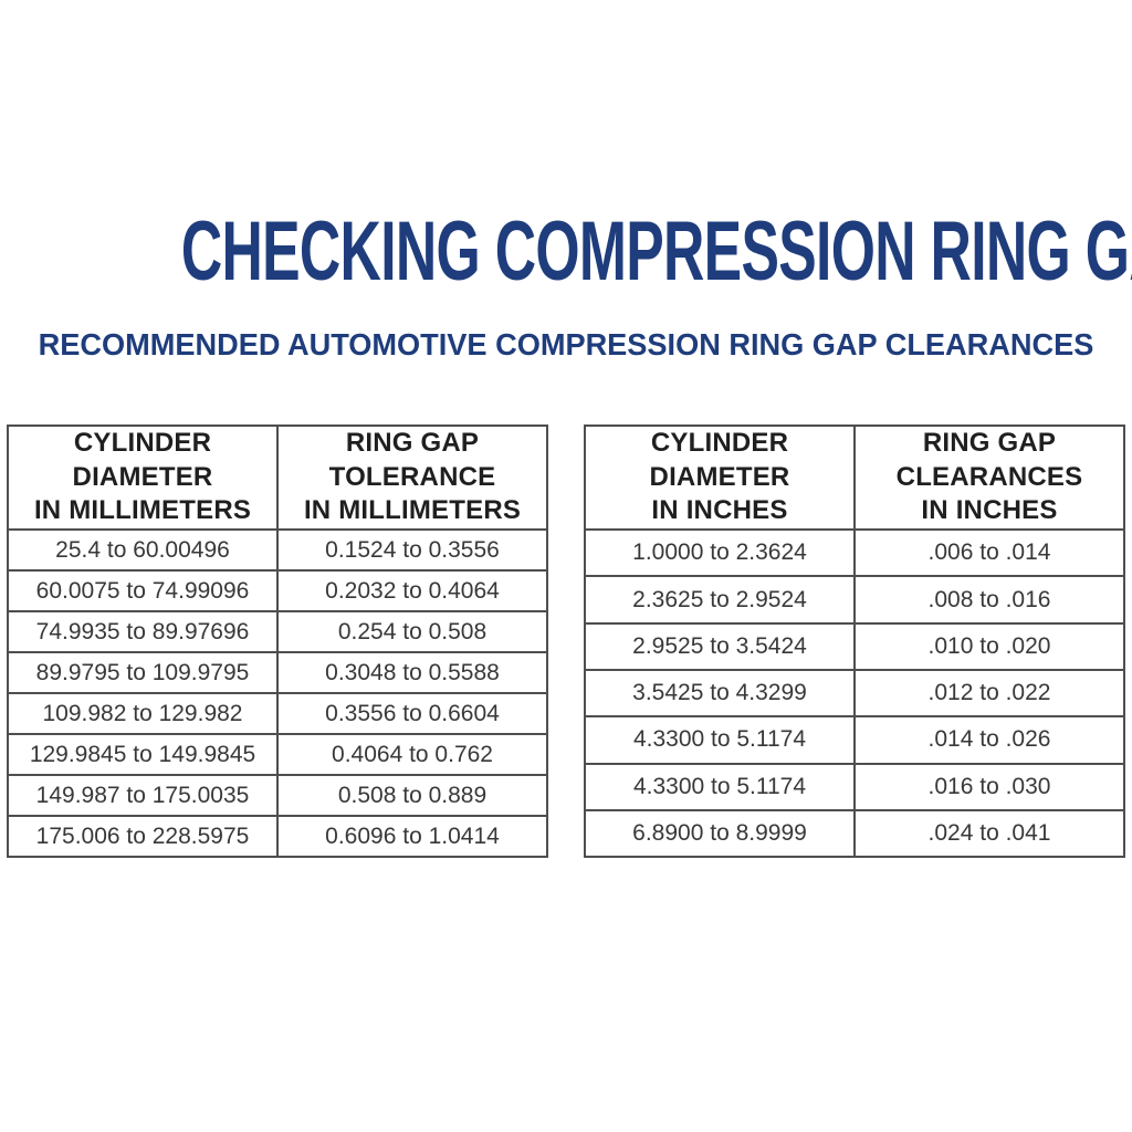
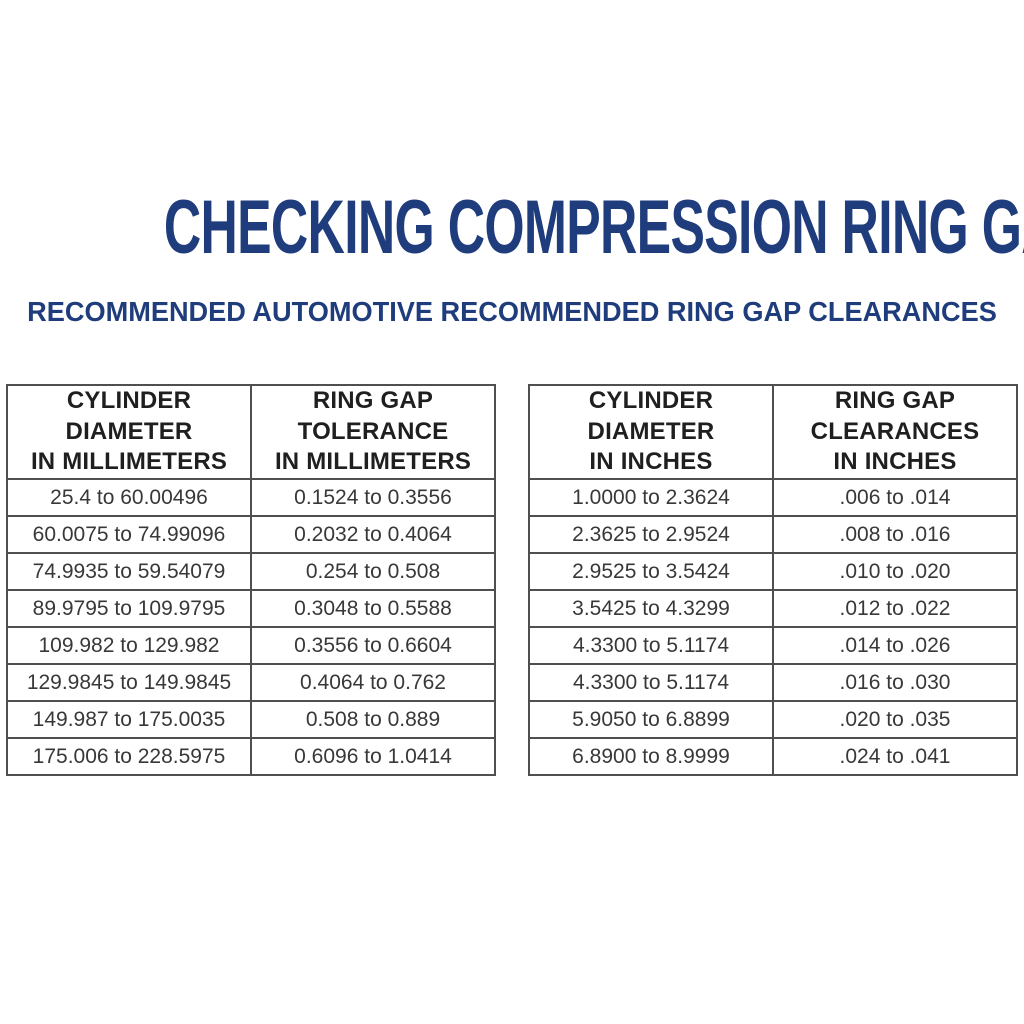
  CHECKING COMPRESSION RING G
- RECOMMENDED AUTOMOTIVE COMPRESSION RING GAP CLEARANCES
+ RECOMMENDED AUTOMOTIVE RECOMMENDED RING GAP CLEARANCES
  CYLINDER DIAMETER IN MILLIMETERS	RING GAP TOLERANCE IN MILLIMETERS
  25.4 to 60.00496	0.1524 to 0.3556
  60.0075 to 74.99096	0.2032 to 0.4064
- 74.9935 to 89.97696	0.254 to 0.508
+ 74.9935 to 59.54079	0.254 to 0.508
  89.9795 to 109.9795	0.3048 to 0.5588
  109.982 to 129.982	0.3556 to 0.6604
  129.9845 to 149.9845	0.4064 to 0.762
  149.987 to 175.0035	0.508 to 0.889
  175.006 to 228.5975	0.6096 to 1.0414
  CYLINDER DIAMETER IN INCHES	RING GAP CLEARANCES IN INCHES
  1.0000 to 2.3624	.006 to .014
  2.3625 to 2.9524	.008 to .016
  2.9525 to 3.5424	.010 to .020
  3.5425 to 4.3299	.012 to .022
  4.3300 to 5.1174	.014 to .026
  4.3300 to 5.1174	.016 to .030
+ 5.9050 to 6.8899	.020 to .035
  6.8900 to 8.9999	.024 to .041
